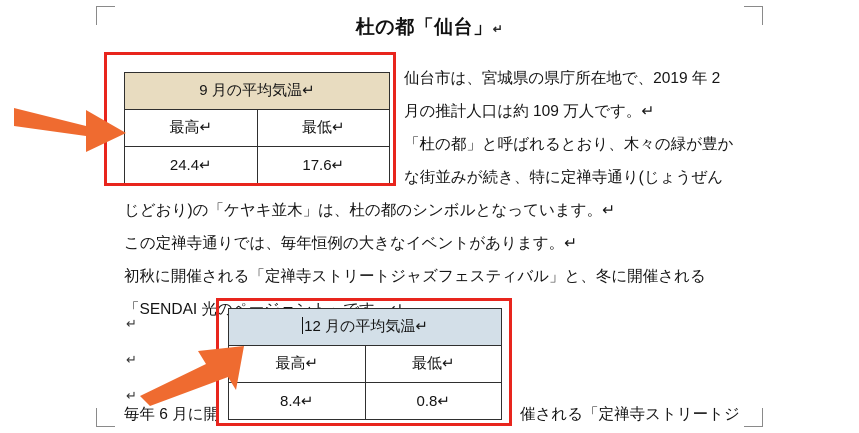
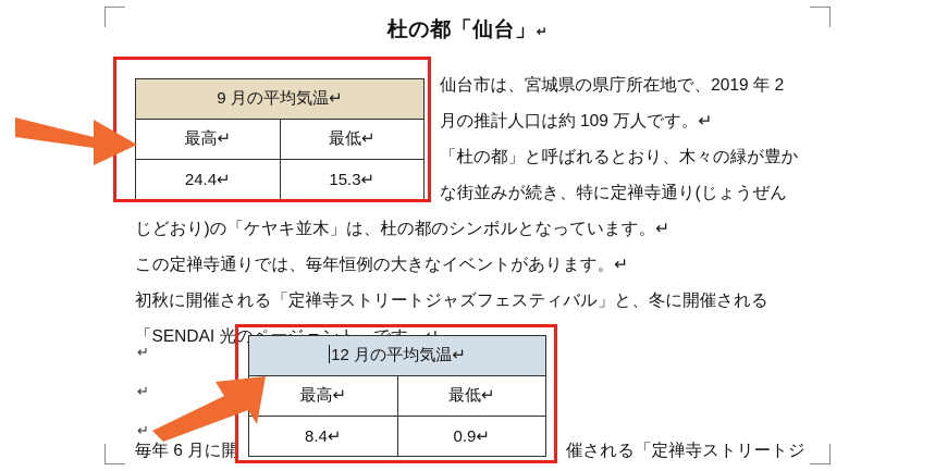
  杜の都「仙台」↵
  仙台市は、宮城県の県庁所在地で、2019 年 2
  月の推計人口は約 109 万人です。↵
  「杜の都」と呼ばれるとおり、木々の緑が豊か
  な街並みが続き、特に定禅寺通り(じょうぜん
  じどおり)の「ケヤキ並木」は、杜の都のシンボルとなっています。↵
  この定禅寺通りでは、毎年恒例の大きなイベントがあります。↵
  初秋に開催される「定禅寺ストリートジャズフェスティバル」と、冬に開催される
  9 月の平均気温↵
  最高↵	最低↵
- 24.4↵	17.6↵
+ 24.4↵	15.3↵
  12 月の平均気温↵
  最高↵	最低↵
- 8.4↵	0.8↵
+ 8.4↵	0.9↵
  ↵
  ↵
  ↵
  毎年 6 月に開
  催される「定禅寺ストリートジ
